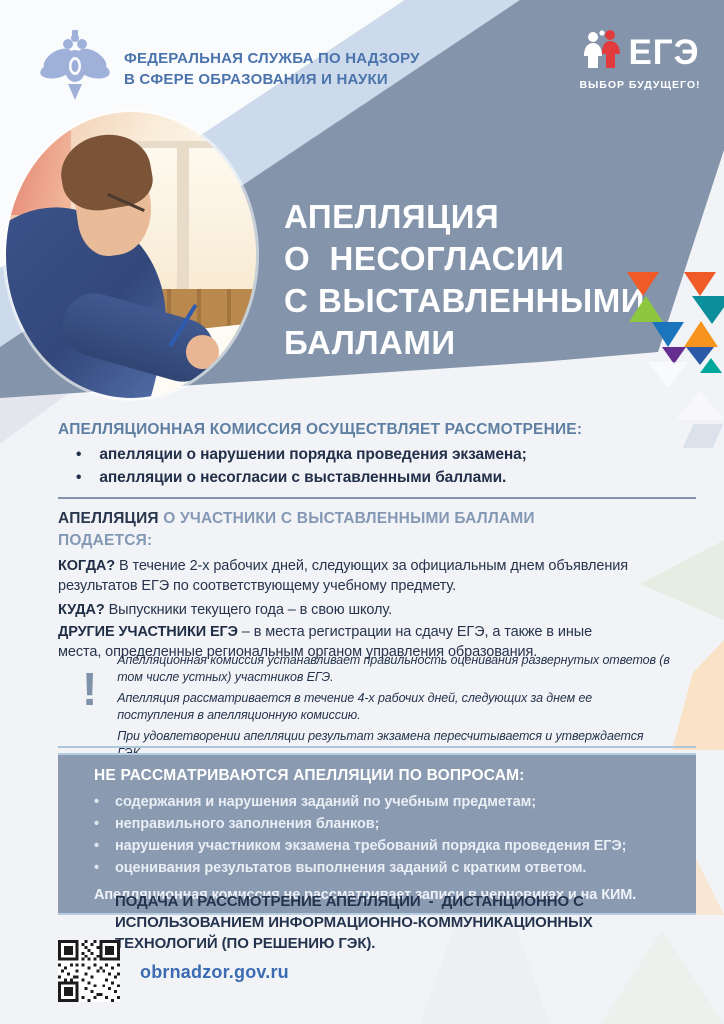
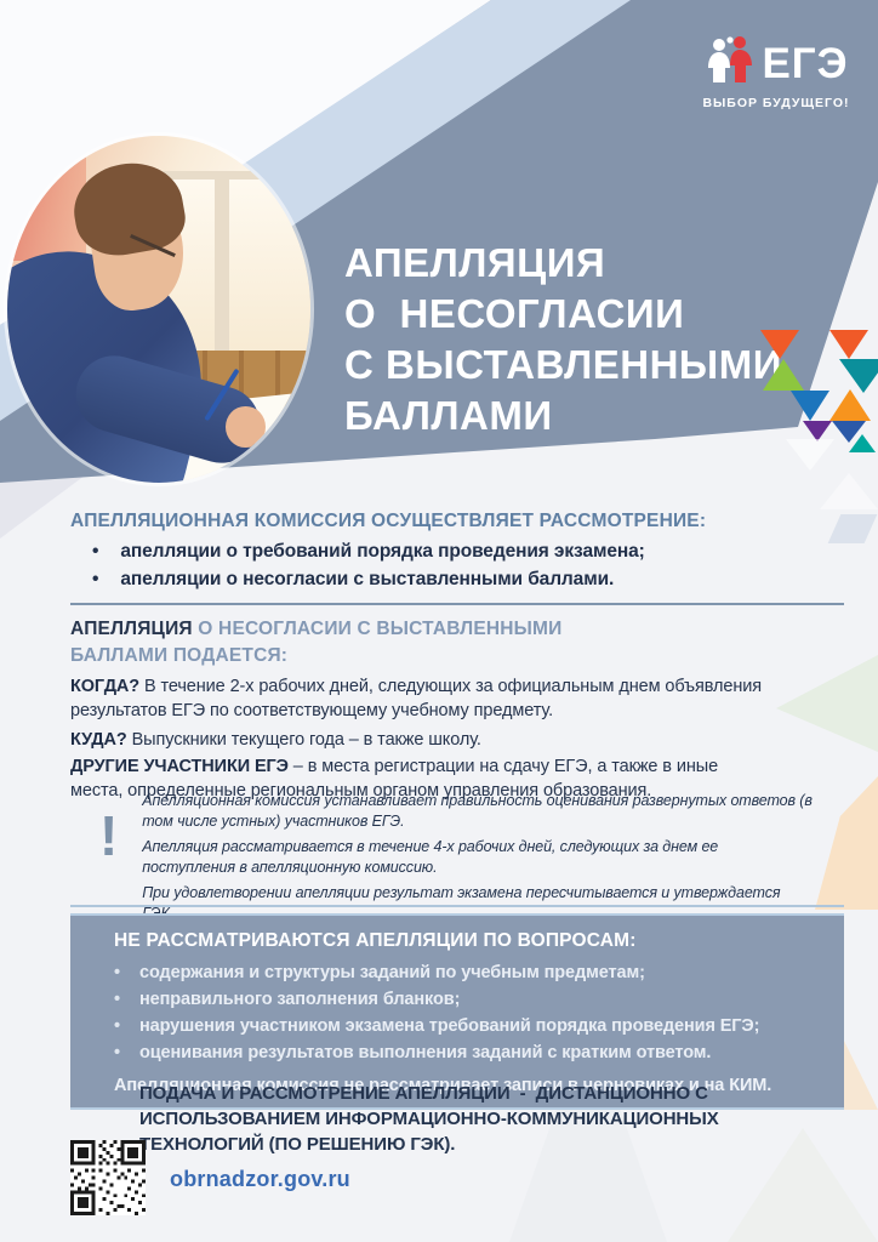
- ФЕДЕРАЛЬНАЯ СЛУЖБА ПО НАДЗОРУ
- В СФЕРЕ ОБРАЗОВАНИЯ И НАУКИ
  ЕГЭ
  ВЫБОР БУДУЩЕГО!
  АПЕЛЛЯЦИЯ
  О НЕСОГЛАСИИ
  С ВЫСТАВЛЕННЫМИ
  БАЛЛАМИ
  АПЕЛЛЯЦИОННАЯ КОМИССИЯ ОСУЩЕСТВЛЯЕТ РАССМОТРЕНИЕ:
  •
- апелляции о нарушении порядка проведения экзамена;
+ апелляции о требований порядка проведения экзамена;
  •
  апелляции о несогласии с выставленными баллами.
- АПЕЛЛЯЦИЯ О УЧАСТНИКИ С ВЫСТАВЛЕННЫМИ БАЛЛАМИ ПОДАЕТСЯ:
+ АПЕЛЛЯЦИЯ О НЕСОГЛАСИИ С ВЫСТАВЛЕННЫМИ БАЛЛАМИ ПОДАЕТСЯ:
  КОГДА? В течение 2-х рабочих дней, следующих за официальным днем объявления результатов ЕГЭ по соответствующему учебному предмету.
- КУДА? Выпускники текущего года – в свою школу.
+ КУДА? Выпускники текущего года – в также школу.
  ДРУГИЕ УЧАСТНИКИ ЕГЭ – в места регистрации на сдачу ЕГЭ, а также в иные места, определенные региональным органом управления образования.
  !
  Апелляционная комиссия устанавливает правильность оценивания развернутых ответов (в том числе устных) участников ЕГЭ.
  Апелляция рассматривается в течение 4-х рабочих дней, следующих за днем ее поступления в апелляционную комиссию.
  При удовлетворении апелляции результат экзамена пересчитывается и утверждается
  НЕ РАССМАТРИВАЮТСЯ АПЕЛЛЯЦИИ ПО ВОПРОСАМ:
  •
- содержания и нарушения заданий по учебным предметам;
+ содержания и структуры заданий по учебным предметам;
  •
  неправильного заполнения бланков;
  •
  нарушения участником экзамена требований порядка проведения ЕГЭ;
  •
  оценивания результатов выполнения заданий с кратким ответом.
  Апелляционная комиссия не рассматривает записи в черновиках и на КИМ.
  ПОДАЧА И РАССМОТРЕНИЕ АПЕЛЛЯЦИИ - ДИСТАНЦИОННО С ИСПОЛЬЗОВАНИЕМ ИНФОРМАЦИОННО-КОММУНИКАЦИОННЫХ ЕХНОЛОГИЙ (ПО РЕШЕНИЮ ГЭК).
  obrnadzor.gov.ru
